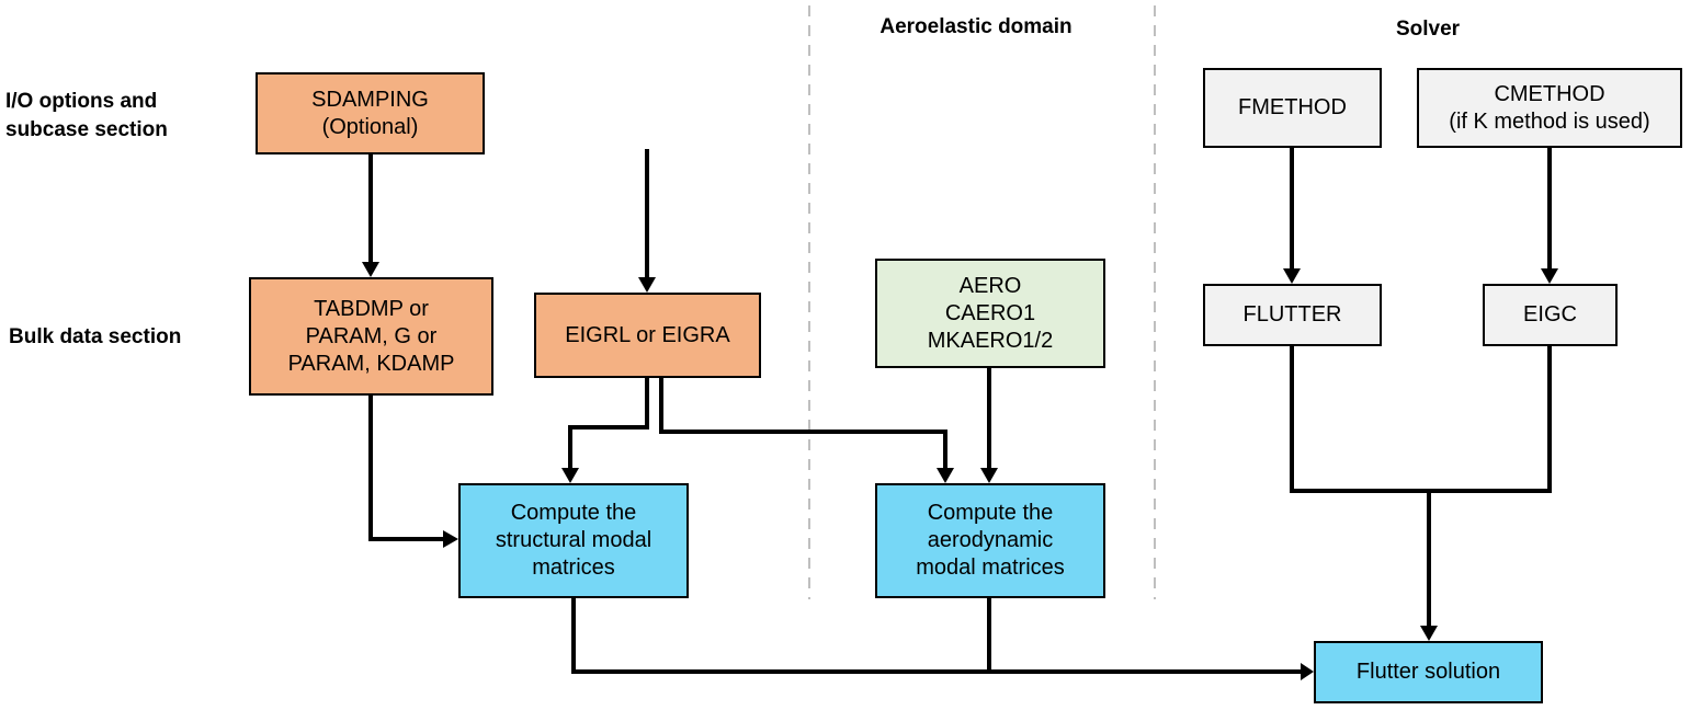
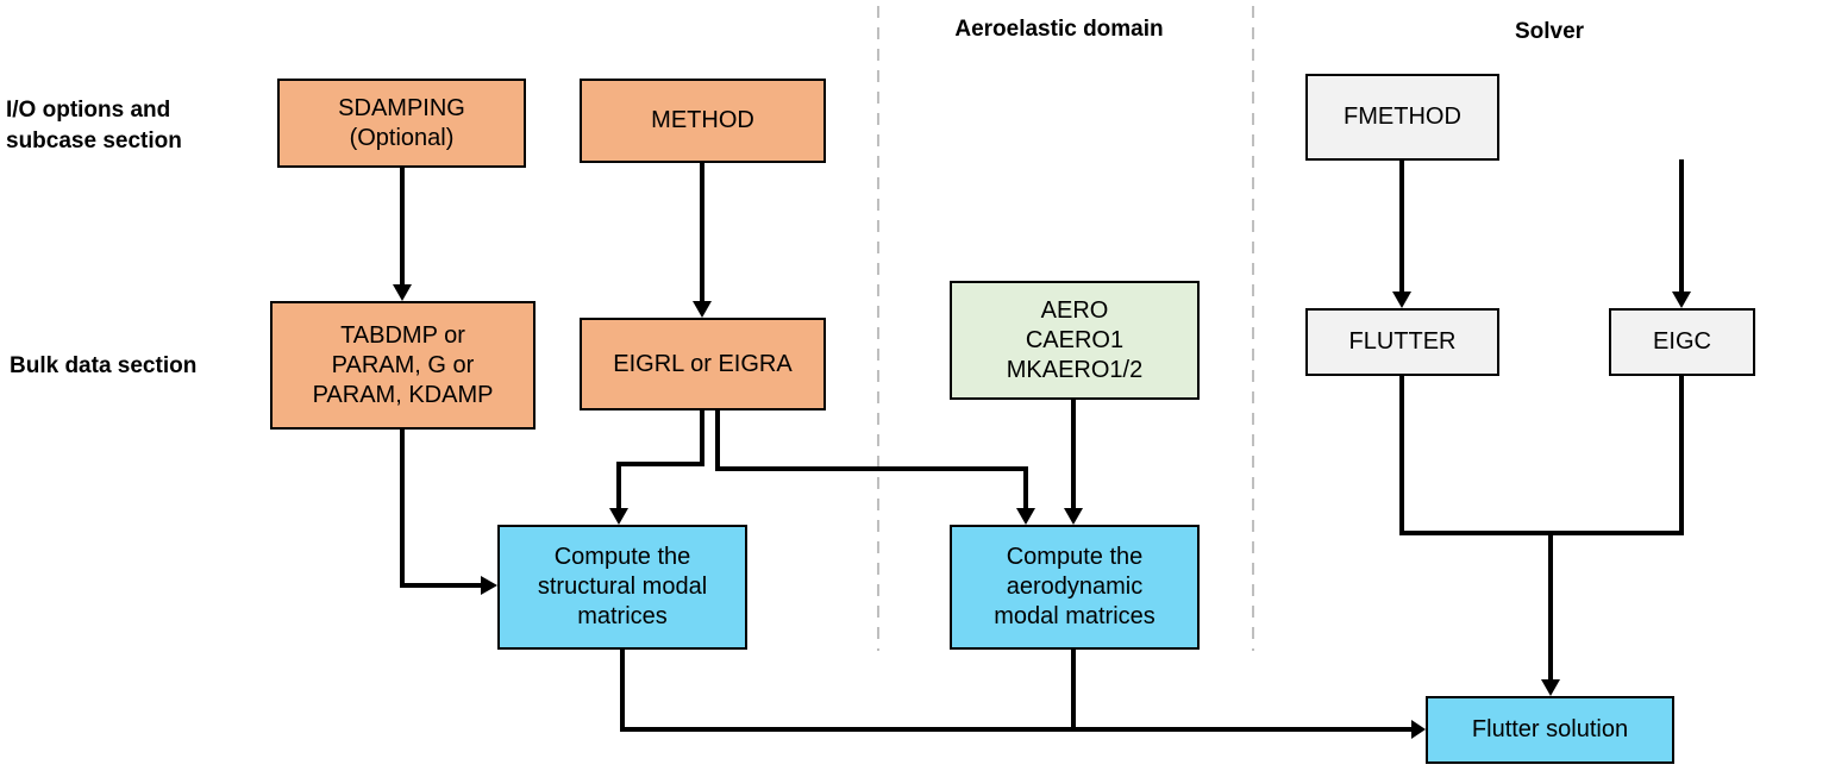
  Aeroelastic domain
  Solver
  I/O options and
  subcase section
  Bulk data section
  SDAMPING
  (Optional)
+ METHOD
  FMETHOD
- CMETHOD
- (if K method is used)
  TABDMP or
  PARAM, G or
  PARAM, KDAMP
  EIGRL or EIGRA
  AERO
  CAERO1
  MKAERO1/2
  FLUTTER
  EIGC
  Compute the
  structural modal
  matrices
  Compute the
  aerodynamic
  modal matrices
  Flutter solution
